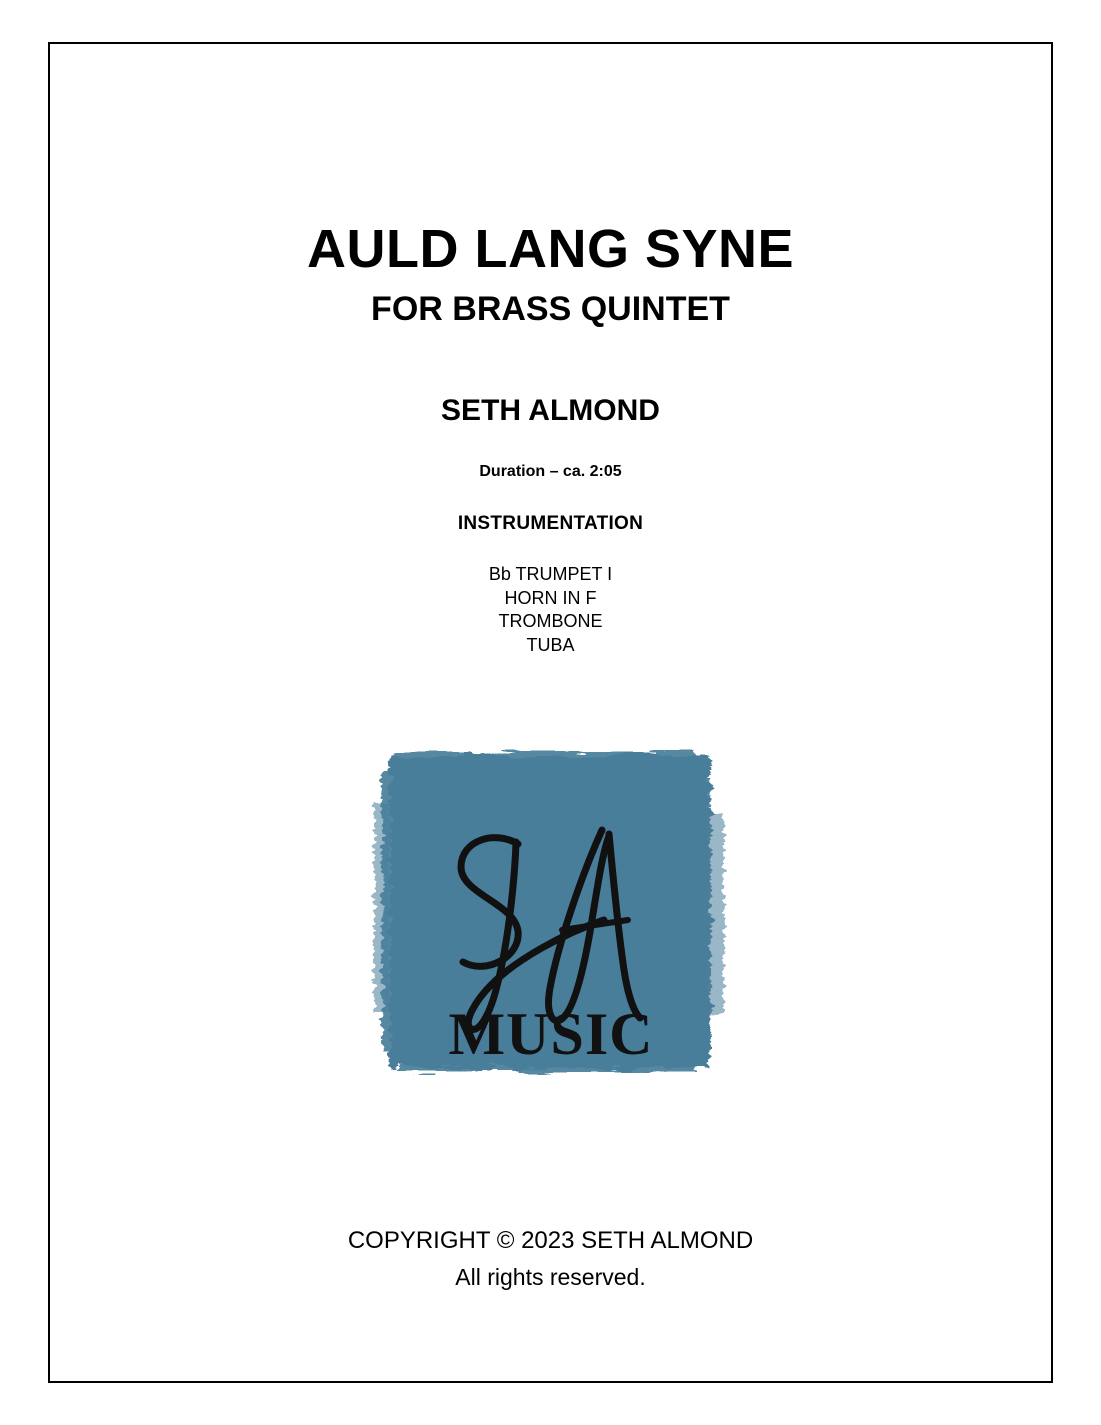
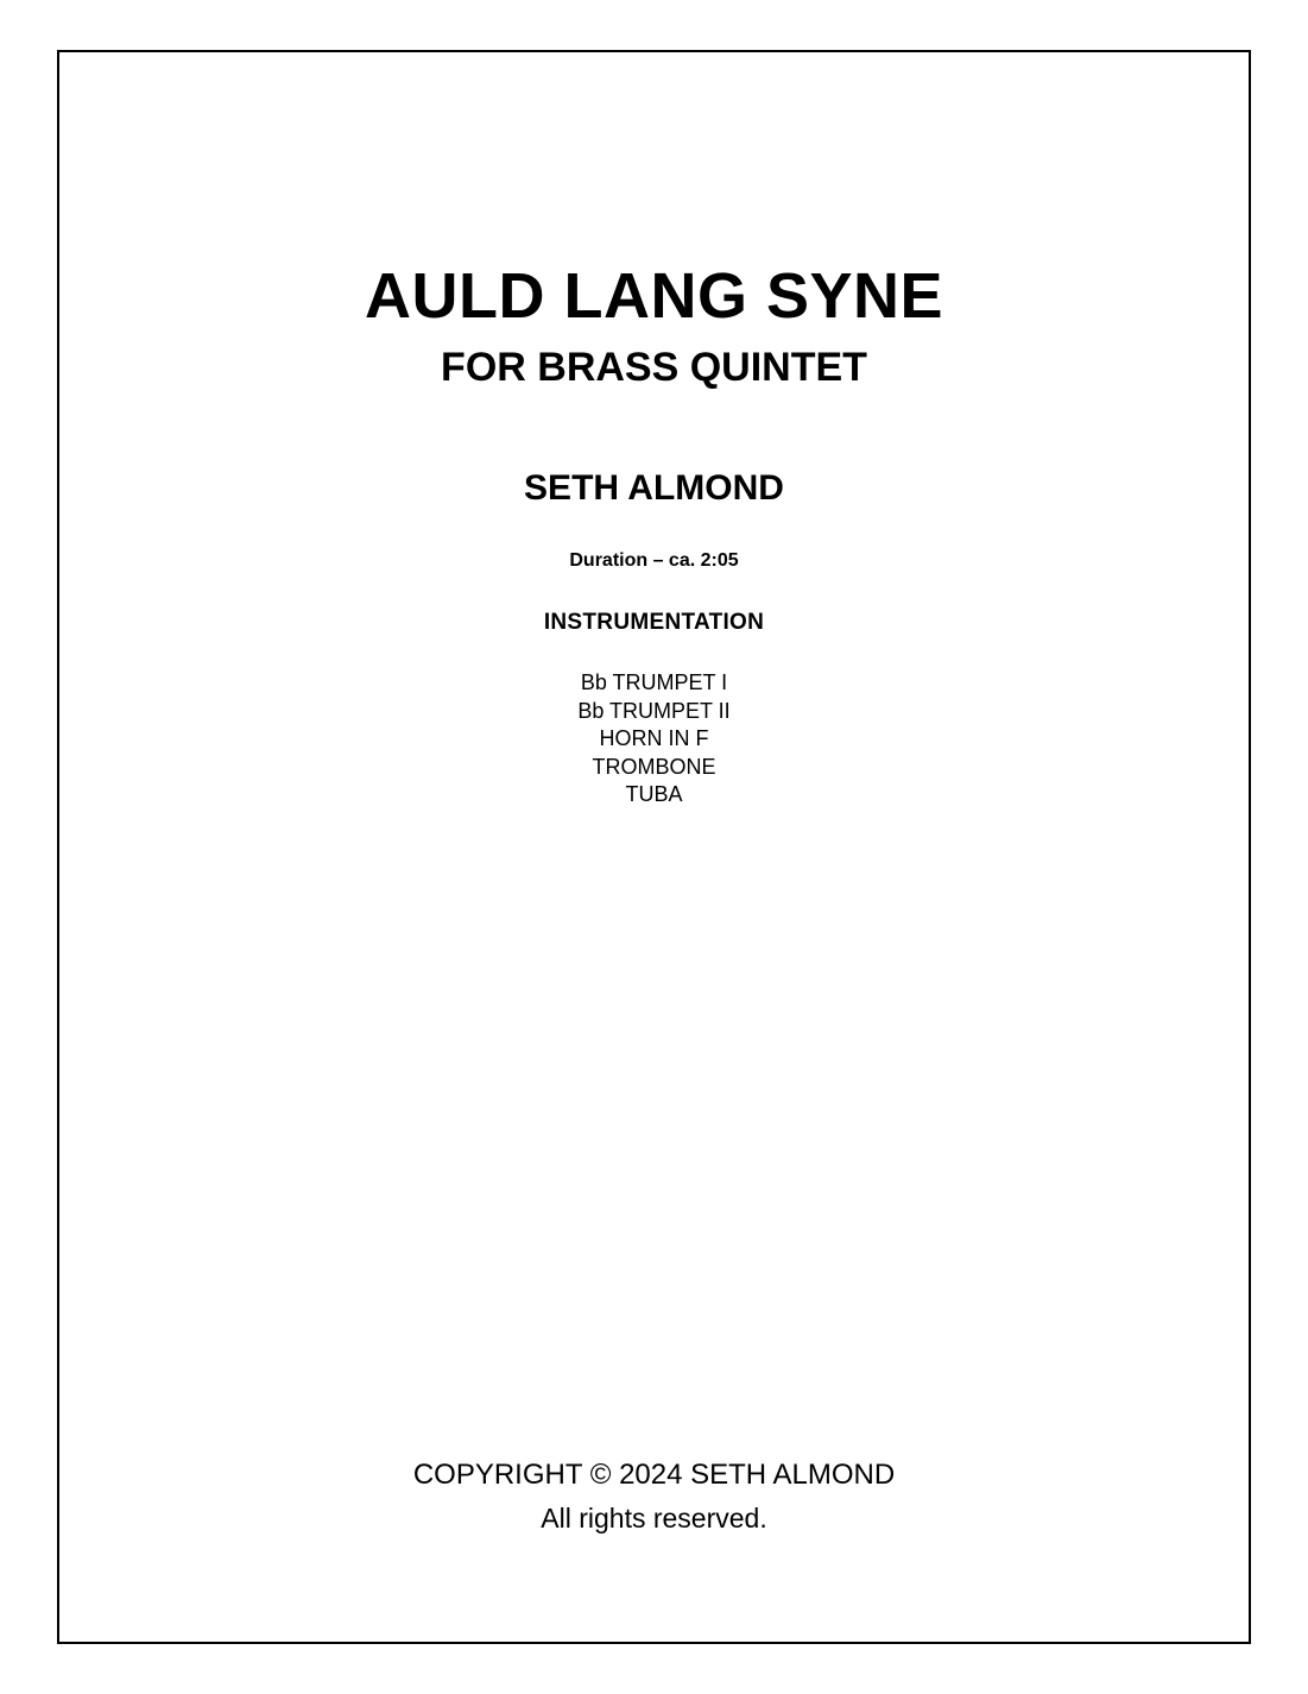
  AULD LANG SYNE
  FOR BRASS QUINTET
  SETH ALMOND
  Duration – ca. 2:05
  INSTRUMENTATION
  Bb TRUMPET I
+ Bb TRUMPET II
  HORN IN F
  TROMBONE
  TUBA
- MUSIC
- COPYRIGHT © 2023 SETH ALMOND
+ COPYRIGHT © 2024 SETH ALMOND
  All rights reserved.
